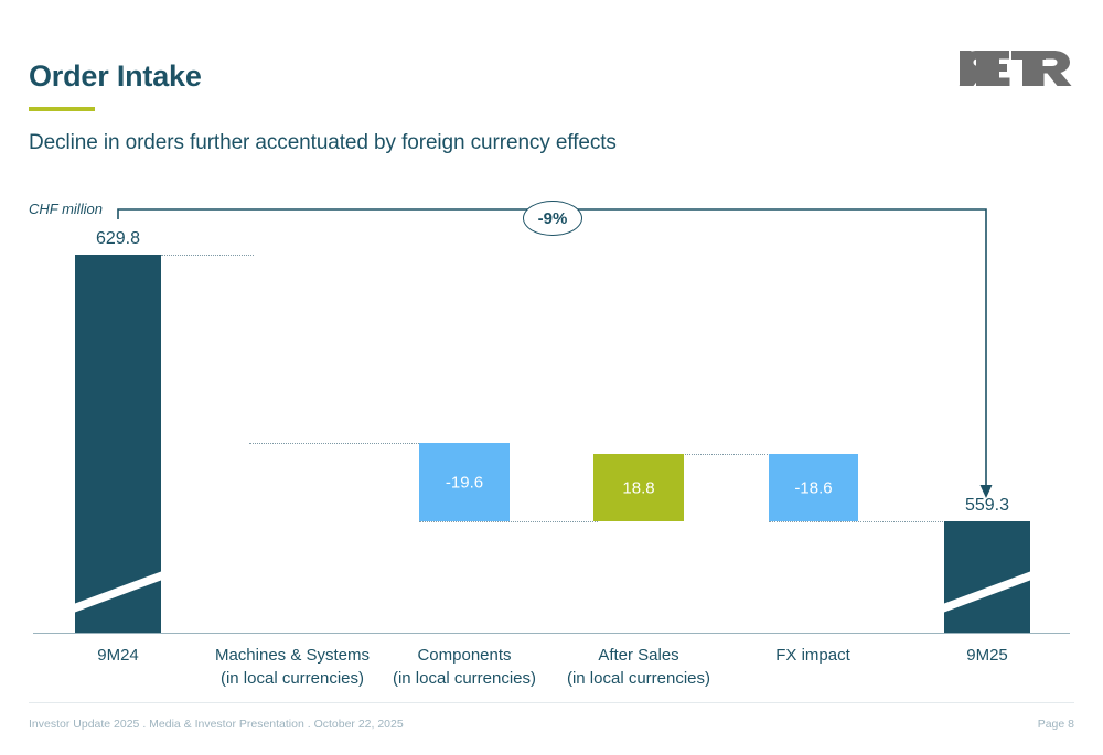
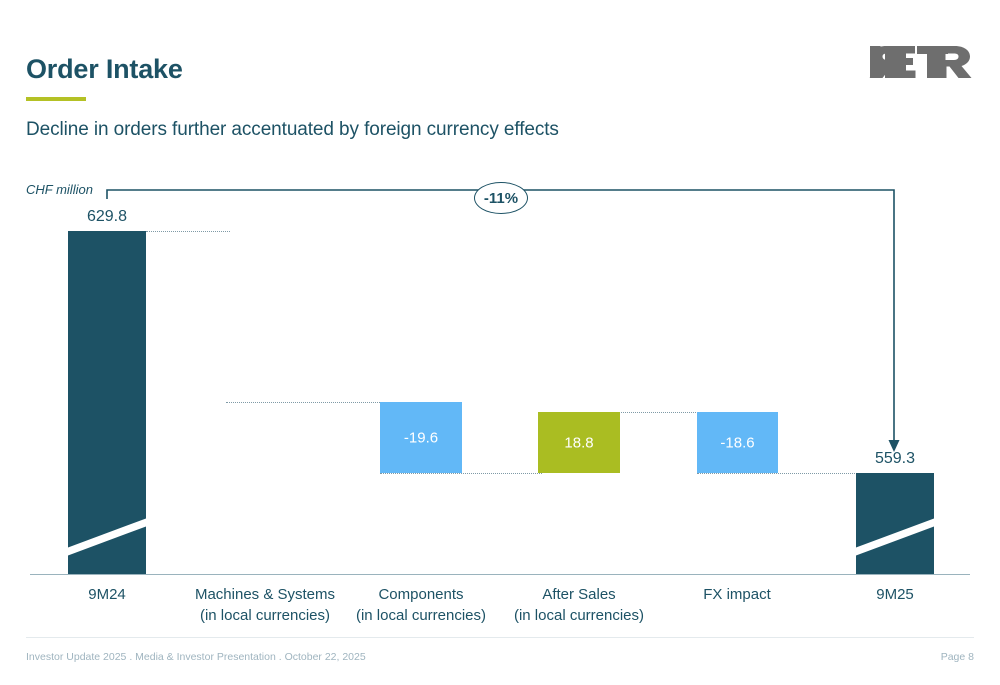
  Order Intake
  Decline in orders further accentuated by foreign currency effects
  CHF million
- -9%
+ -11%
  629.8
  -19.6
  18.8
  -18.6
  559.3
  9M24
  Machines & Systems
  (in local currencies)
  Components
  (in local currencies)
  After Sales
  (in local currencies)
  FX impact
  9M25
  Investor Update 2025 . Media & Investor Presentation . October 22, 2025
  Page 8
